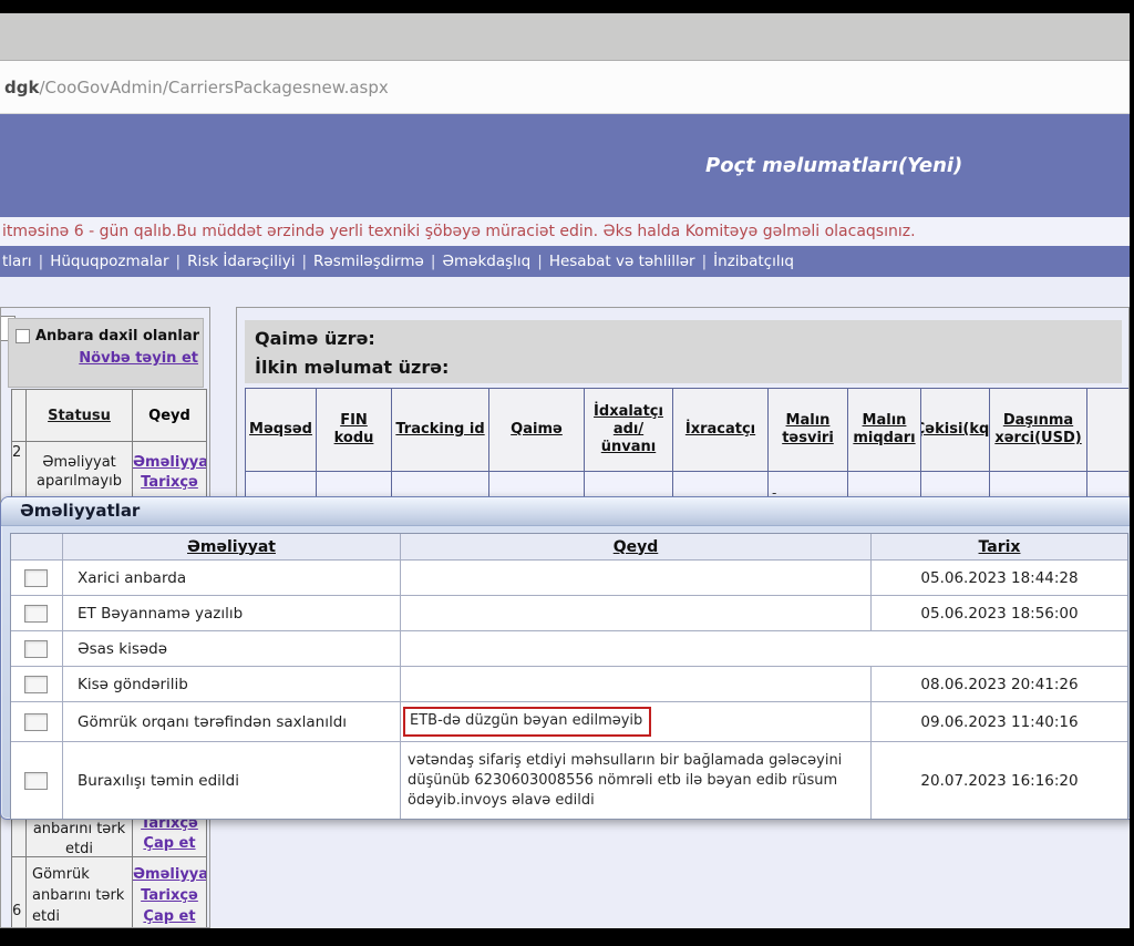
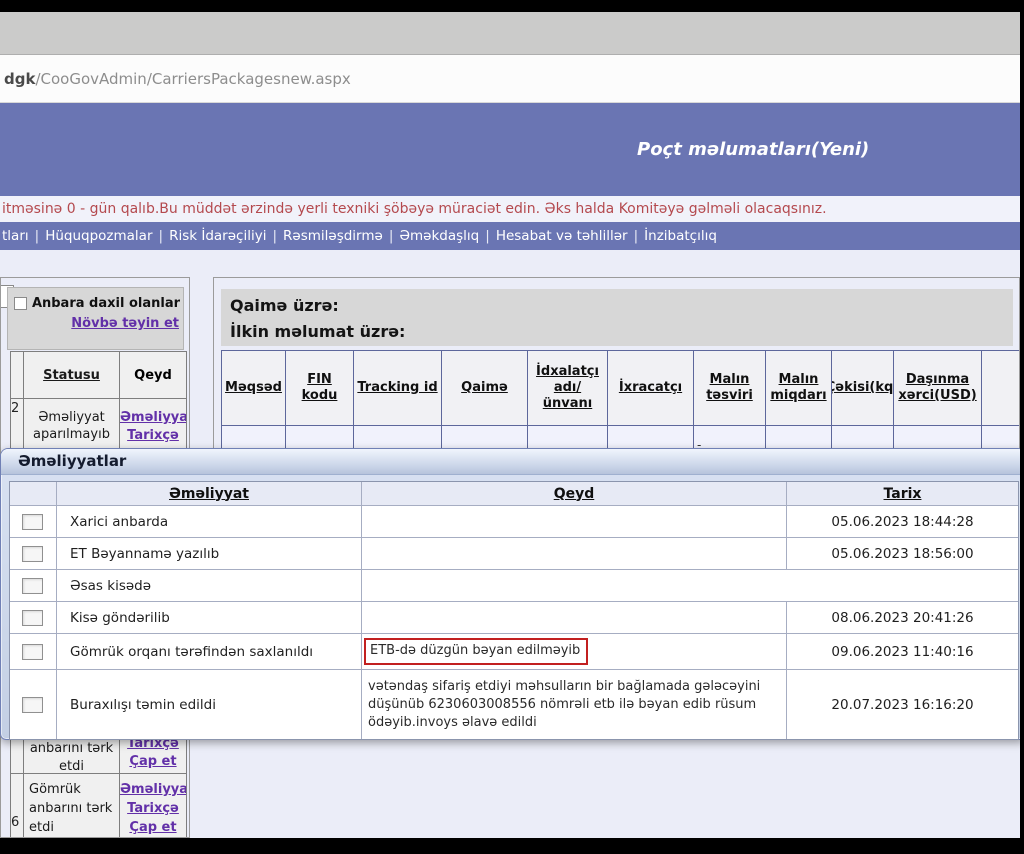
  dgk/CooGovAdmin/CarriersPackagesnew.aspx
  Poçt məlumatları(Yeni)
- itməsinə 6 - gün qalıb.Bu müddət ərzində yerli texniki şöbəyə müraciət edin. Əks halda Komitəyə gəlməli olacaqsınız.
+ itməsinə 0 - gün qalıb.Bu müddət ərzində yerli texniki şöbəyə müraciət edin. Əks halda Komitəyə gəlməli olacaqsınız.
  tları | Hüquqpozmalar | Risk İdarəçiliyi | Rəsmiləşdirmə | Əməkdaşlıq | Hesabat və təhlillər | İnzibatçılıq
  Anbara daxil olanlar
  Növbə təyin et
  Statusu
  Qeyd
  2
  Əməliyyat aparılmayıb
  Əməliyya
  Tarixçə
  anbarını tərk etdi
  Tarixçə
  Çap et
  6
  Gömrük anbarını tərk etdi
  Əməliyya
  Tarixçə
  Çap et
  Qaimə üzrə:
  İlkin məlumat üzrə:
  Məqsəd
  FIN kodu
  Tracking id
  Qaimə
  İdxalatçı adı/ ünvanı
  İxracatçı
  Malın təsviri
  Malın miqdarı
  əkisi(kq
  Daşınma xərci(USD)
  -
  Əməliyyatlar
  Əməliyyat
  Qeyd
  Tarix
  Xarici anbarda
  05.06.2023 18:44:28
  ET Bəyannamə yazılıb
  05.06.2023 18:56:00
  Əsas kisədə
  Kisə göndərilib
  08.06.2023 20:41:26
  Gömrük orqanı tərəfindən saxlanıldı
  ETB-də düzgün bəyan edilməyib
  09.06.2023 11:40:16
  Buraxılışı təmin edildi
  vətəndaş sifariş etdiyi məhsulların bir bağlamada gələcəyini düşünüb 6230603008556 nömrəli etb ilə bəyan edib rüsum ödəyib.invoys əlavə edildi
  20.07.2023 16:16:20
